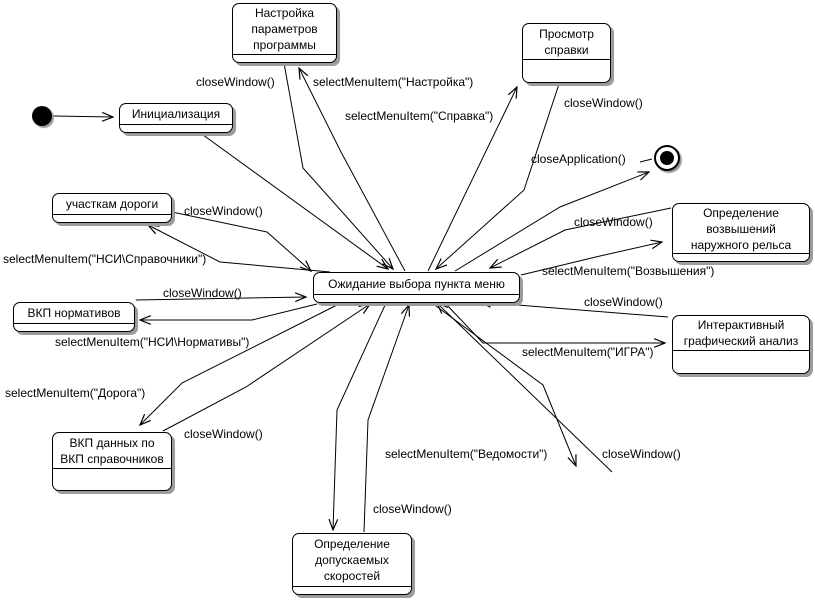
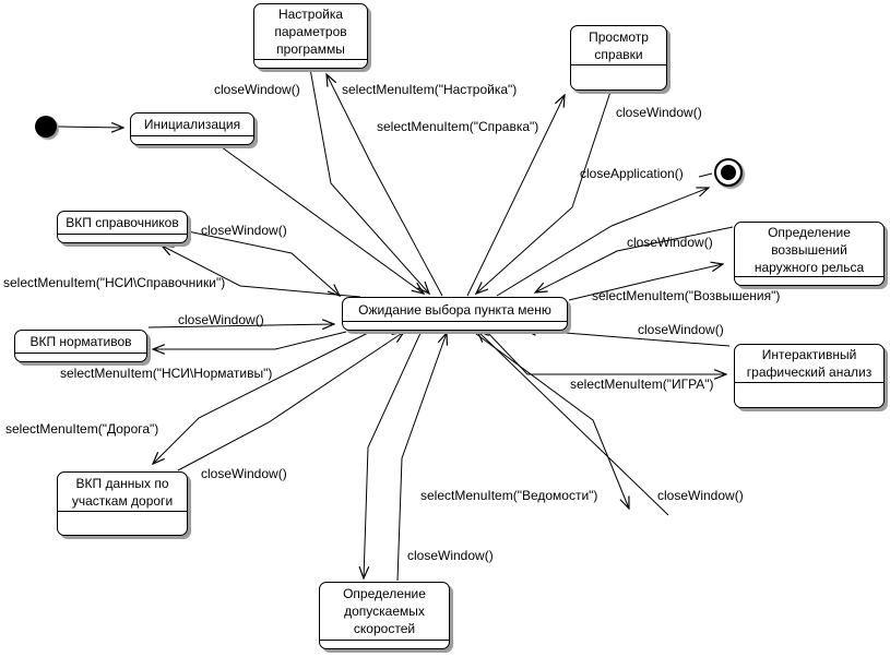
  Инициализация
  Настройка
  параметров
  программы
  Просмотр
  справки
- участкам дороги
+ ВКП справочников
  Ожидание выбора пункта меню
  Определение
  возвышений
  наружного рельса
  ВКП нормативов
  Интерактивный
  графический анализ
  ВКП данных по
- ВКП справочников
+ участкам дороги
  Определение
  допускаемых
  скоростей
  closeWindow()
  selectMenuItem("Настройка")
  selectMenuItem("Справка")
  closeWindow()
  closeApplication()
  closeWindow()
  selectMenuItem("НСИ\Справочники")
  closeWindow()
  selectMenuItem("НСИ\Нормативы")
  closeWindow()
  selectMenuItem("Возвышения")
  closeWindow()
  selectMenuItem("ИГРА")
  selectMenuItem("Дорога")
  closeWindow()
  closeWindow()
  selectMenuItem("Ведомости")
  closeWindow()
